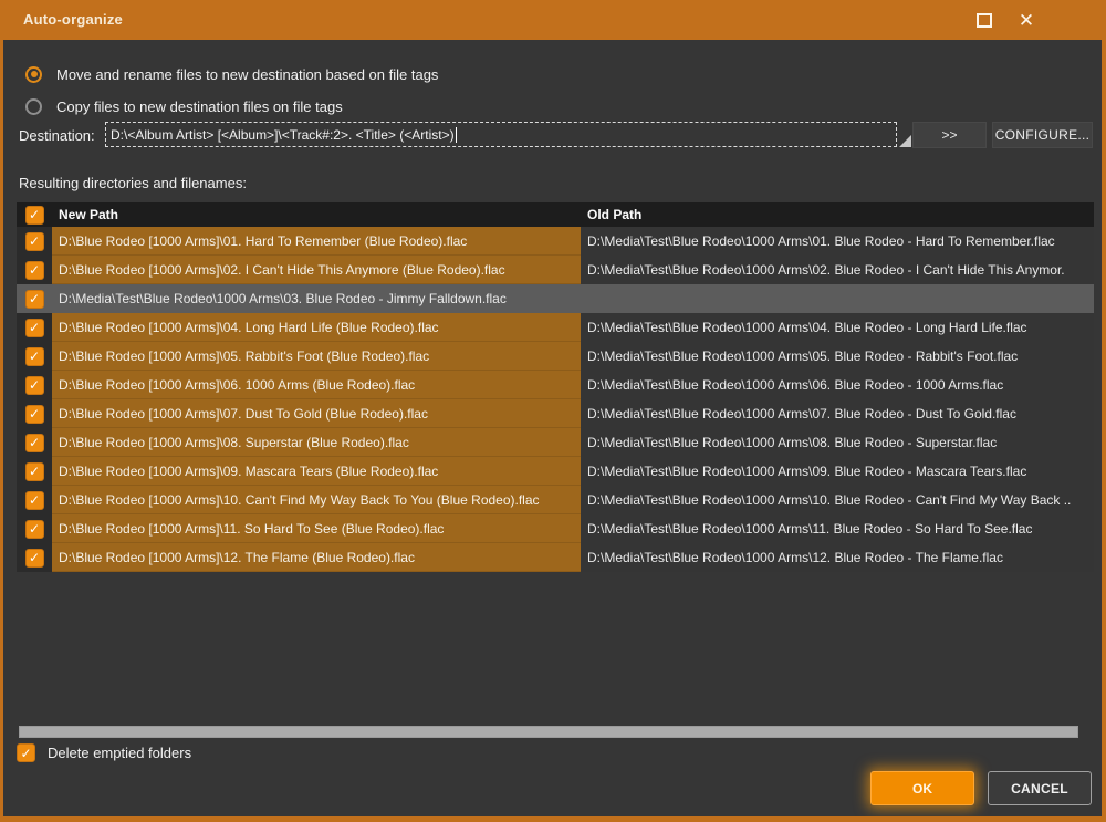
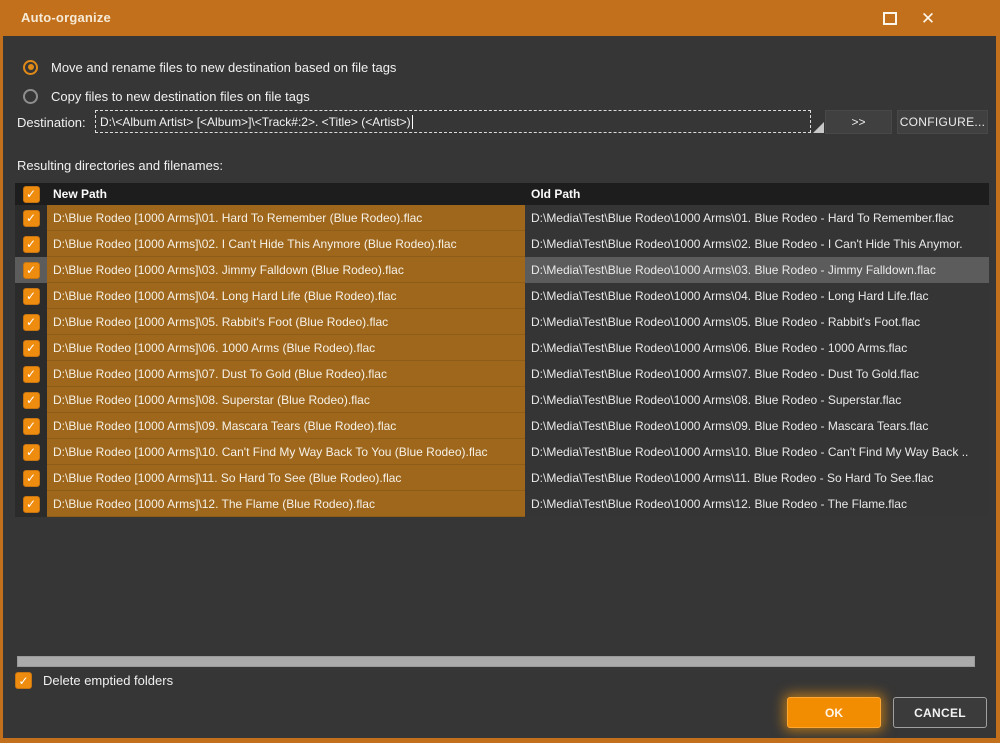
  Auto-organize
  ✕
  Move and rename files to new destination based on file tags
  Copy files to new destination files on file tags
  Destination:
  D:\<Album Artist> [<Album>]\<Track#:2>. <Title> (<Artist>)
  >>
  CONFIGURE...
  Resulting directories and filenames:
  ✓
  New Path
  Old Path
  ✓
  D:\Blue Rodeo [1000 Arms]\01. Hard To Remember (Blue Rodeo).flac
  D:\Media\Test\Blue Rodeo\1000 Arms\01. Blue Rodeo - Hard To Remember.flac
  ✓
  D:\Blue Rodeo [1000 Arms]\02. I Can't Hide This Anymore (Blue Rodeo).flac
  D:\Media\Test\Blue Rodeo\1000 Arms\02. Blue Rodeo - I Can't Hide This Anymor.
  ✓
+ D:\Blue Rodeo [1000 Arms]\03. Jimmy Falldown (Blue Rodeo).flac
  D:\Media\Test\Blue Rodeo\1000 Arms\03. Blue Rodeo - Jimmy Falldown.flac
  ✓
  D:\Blue Rodeo [1000 Arms]\04. Long Hard Life (Blue Rodeo).flac
  D:\Media\Test\Blue Rodeo\1000 Arms\04. Blue Rodeo - Long Hard Life.flac
  ✓
  D:\Blue Rodeo [1000 Arms]\05. Rabbit's Foot (Blue Rodeo).flac
  D:\Media\Test\Blue Rodeo\1000 Arms\05. Blue Rodeo - Rabbit's Foot.flac
  ✓
  D:\Blue Rodeo [1000 Arms]\06. 1000 Arms (Blue Rodeo).flac
  D:\Media\Test\Blue Rodeo\1000 Arms\06. Blue Rodeo - 1000 Arms.flac
  ✓
  D:\Blue Rodeo [1000 Arms]\07. Dust To Gold (Blue Rodeo).flac
  D:\Media\Test\Blue Rodeo\1000 Arms\07. Blue Rodeo - Dust To Gold.flac
  ✓
  D:\Blue Rodeo [1000 Arms]\08. Superstar (Blue Rodeo).flac
  D:\Media\Test\Blue Rodeo\1000 Arms\08. Blue Rodeo - Superstar.flac
  ✓
  D:\Blue Rodeo [1000 Arms]\09. Mascara Tears (Blue Rodeo).flac
  D:\Media\Test\Blue Rodeo\1000 Arms\09. Blue Rodeo - Mascara Tears.flac
  ✓
  D:\Blue Rodeo [1000 Arms]\10. Can't Find My Way Back To You (Blue Rodeo).flac
  D:\Media\Test\Blue Rodeo\1000 Arms\10. Blue Rodeo - Can't Find My Way Back ..
  ✓
  D:\Blue Rodeo [1000 Arms]\11. So Hard To See (Blue Rodeo).flac
  D:\Media\Test\Blue Rodeo\1000 Arms\11. Blue Rodeo - So Hard To See.flac
  ✓
  D:\Blue Rodeo [1000 Arms]\12. The Flame (Blue Rodeo).flac
  D:\Media\Test\Blue Rodeo\1000 Arms\12. Blue Rodeo - The Flame.flac
  ✓
  Delete emptied folders
  OK
  CANCEL
